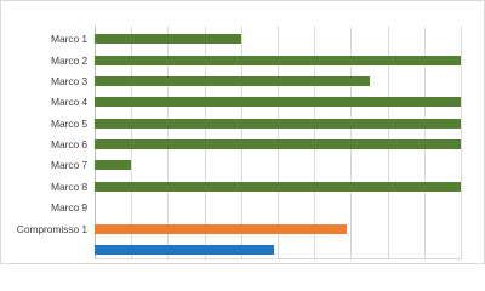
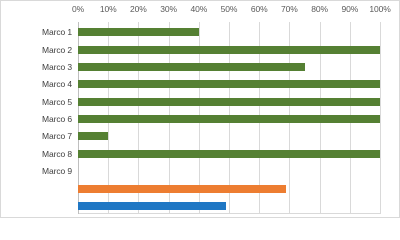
+ 0%
+ 10%
+ 20%
+ 30%
+ 40%
+ 50%
+ 60%
+ 70%
+ 80%
+ 90%
+ 100%
  Marco 1
  Marco 2
  Marco 3
  Marco 4
  Marco 5
  Marco 6
  Marco 7
  Marco 8
  Marco 9
- Compromisso 1
